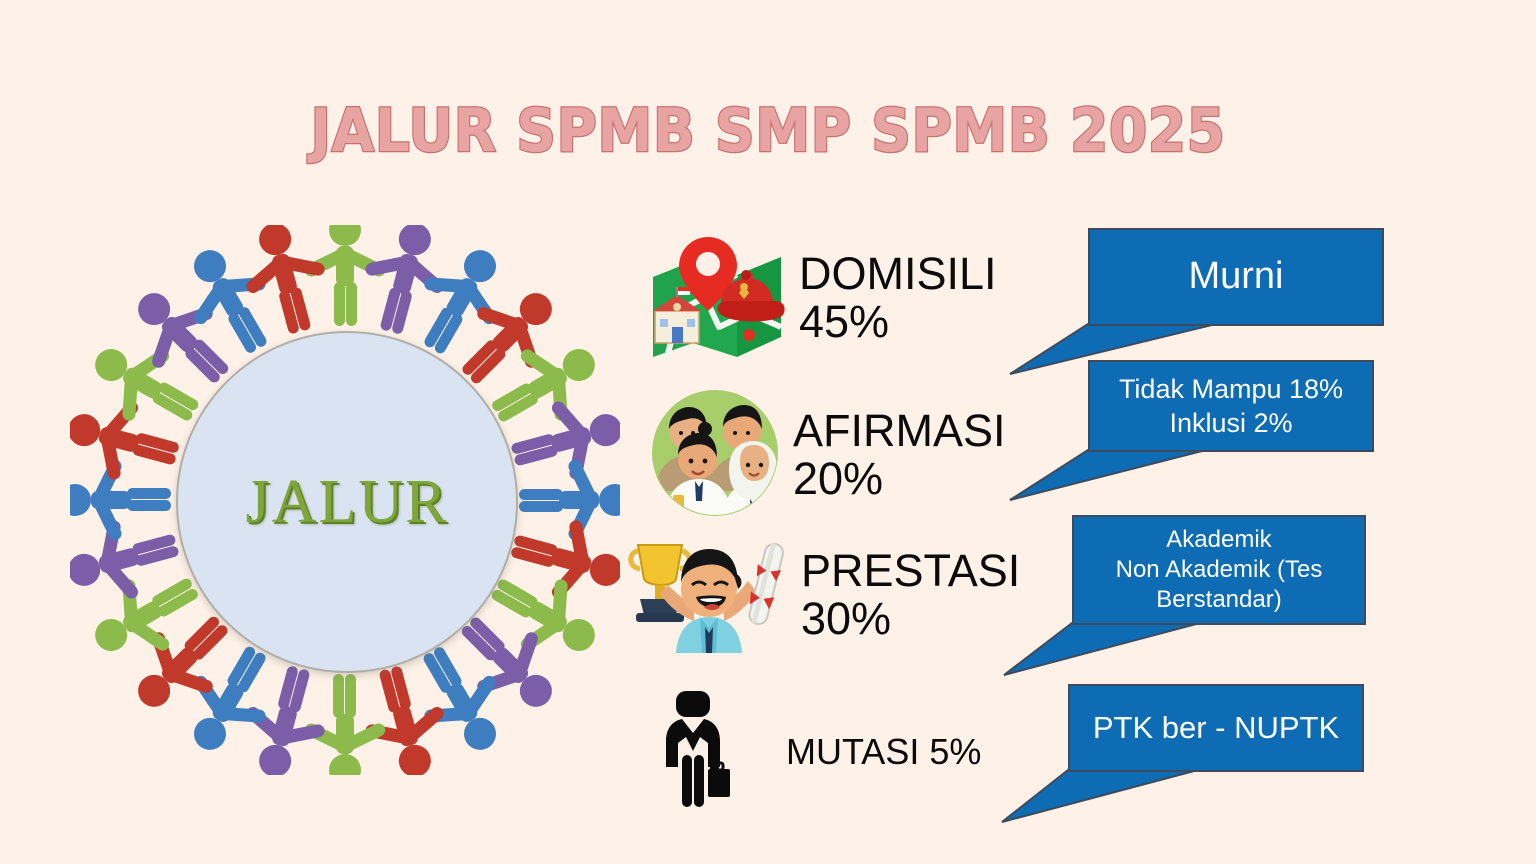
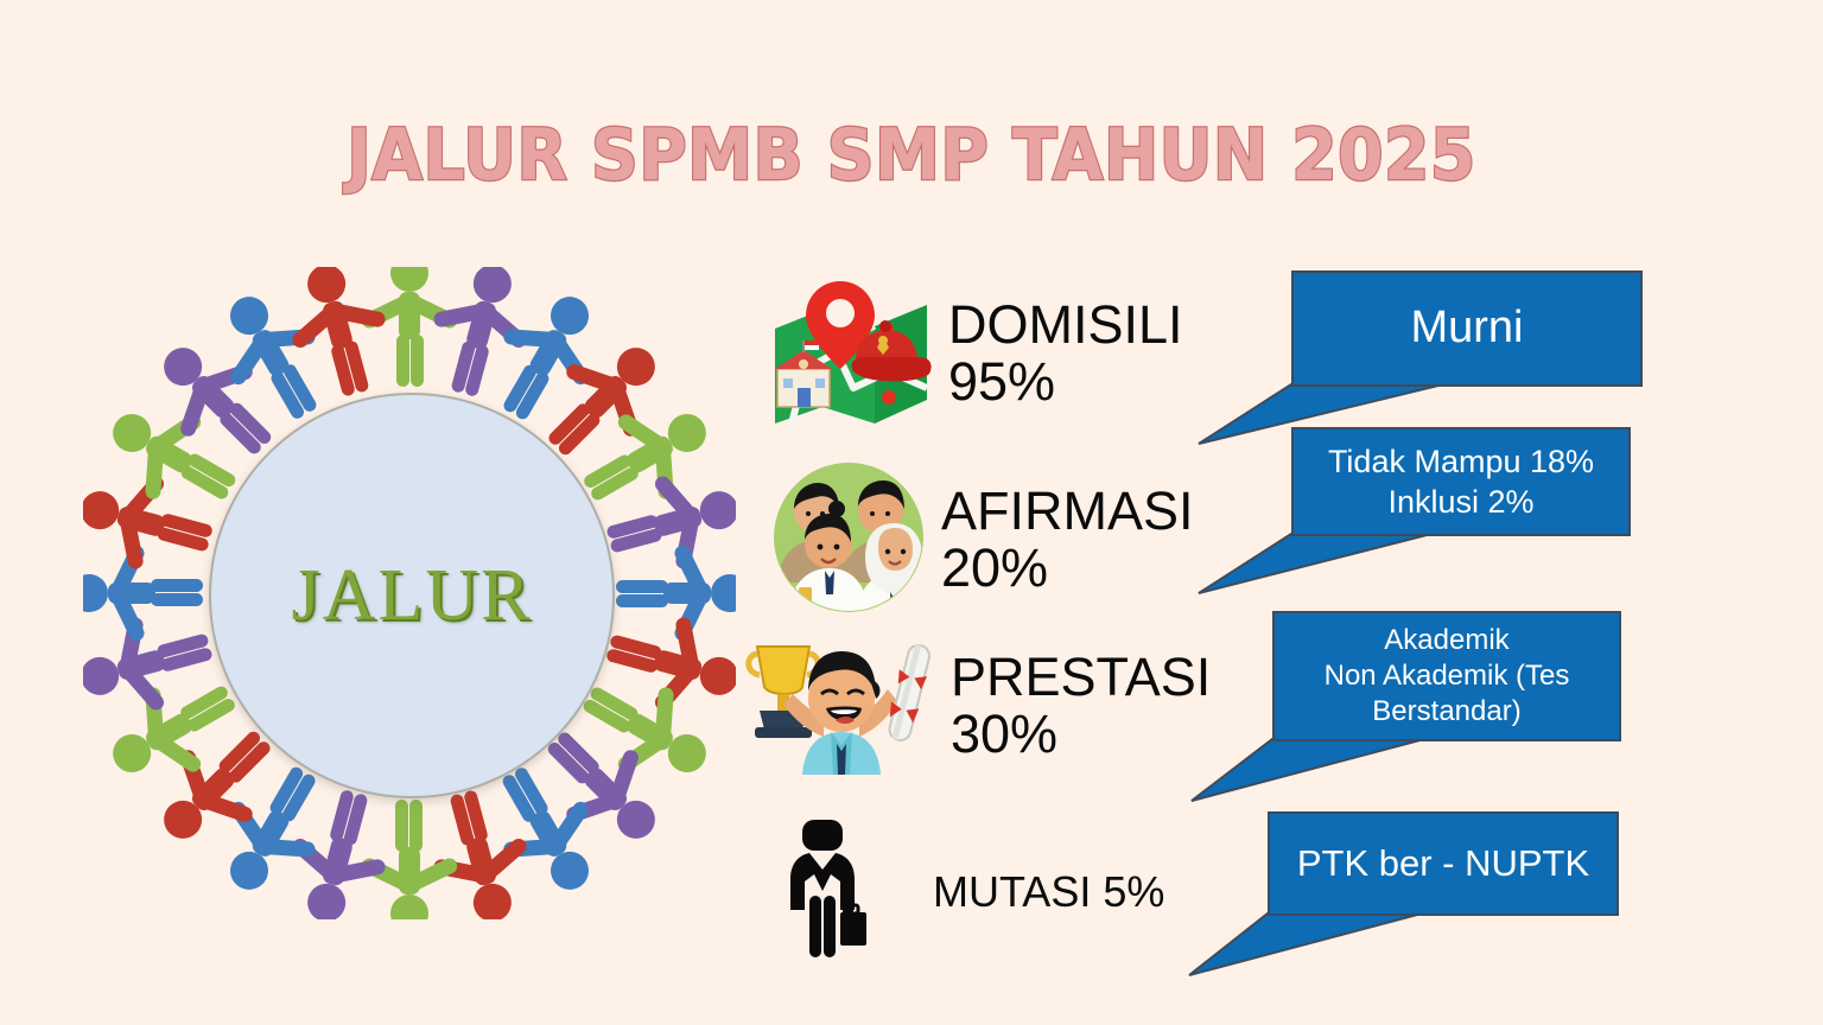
- JALUR SPMB SMP SPMB 2025
+ JALUR SPMB SMP TAHUN 2025
  JALUR
- DOMISILI 45%
+ DOMISILI 95%
  AFIRMASI 20%
  PRESTASI
  30%
  MUTASI 5%
  Murni
  Tidak Mampu 18%
  Inklusi 2%
  Akademik
  Non Akademik (Tes
  Berstandar)
  PTK ber - NUPTK
